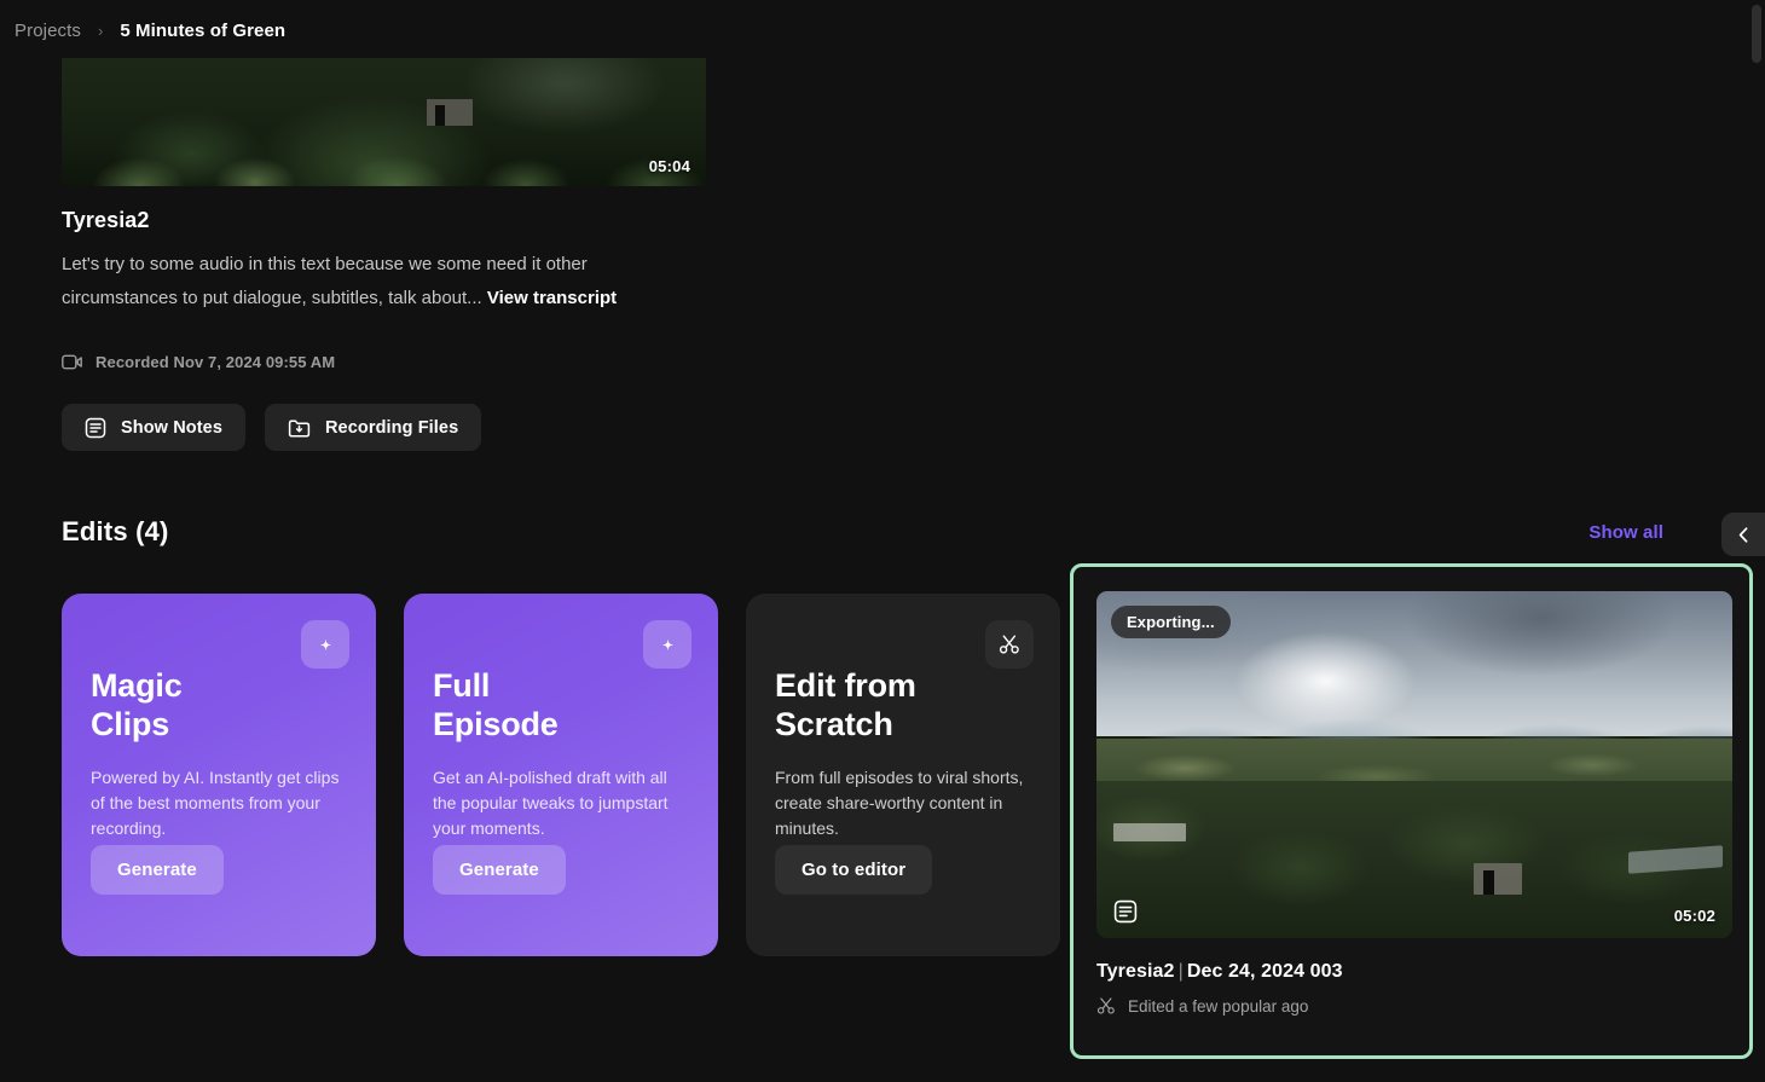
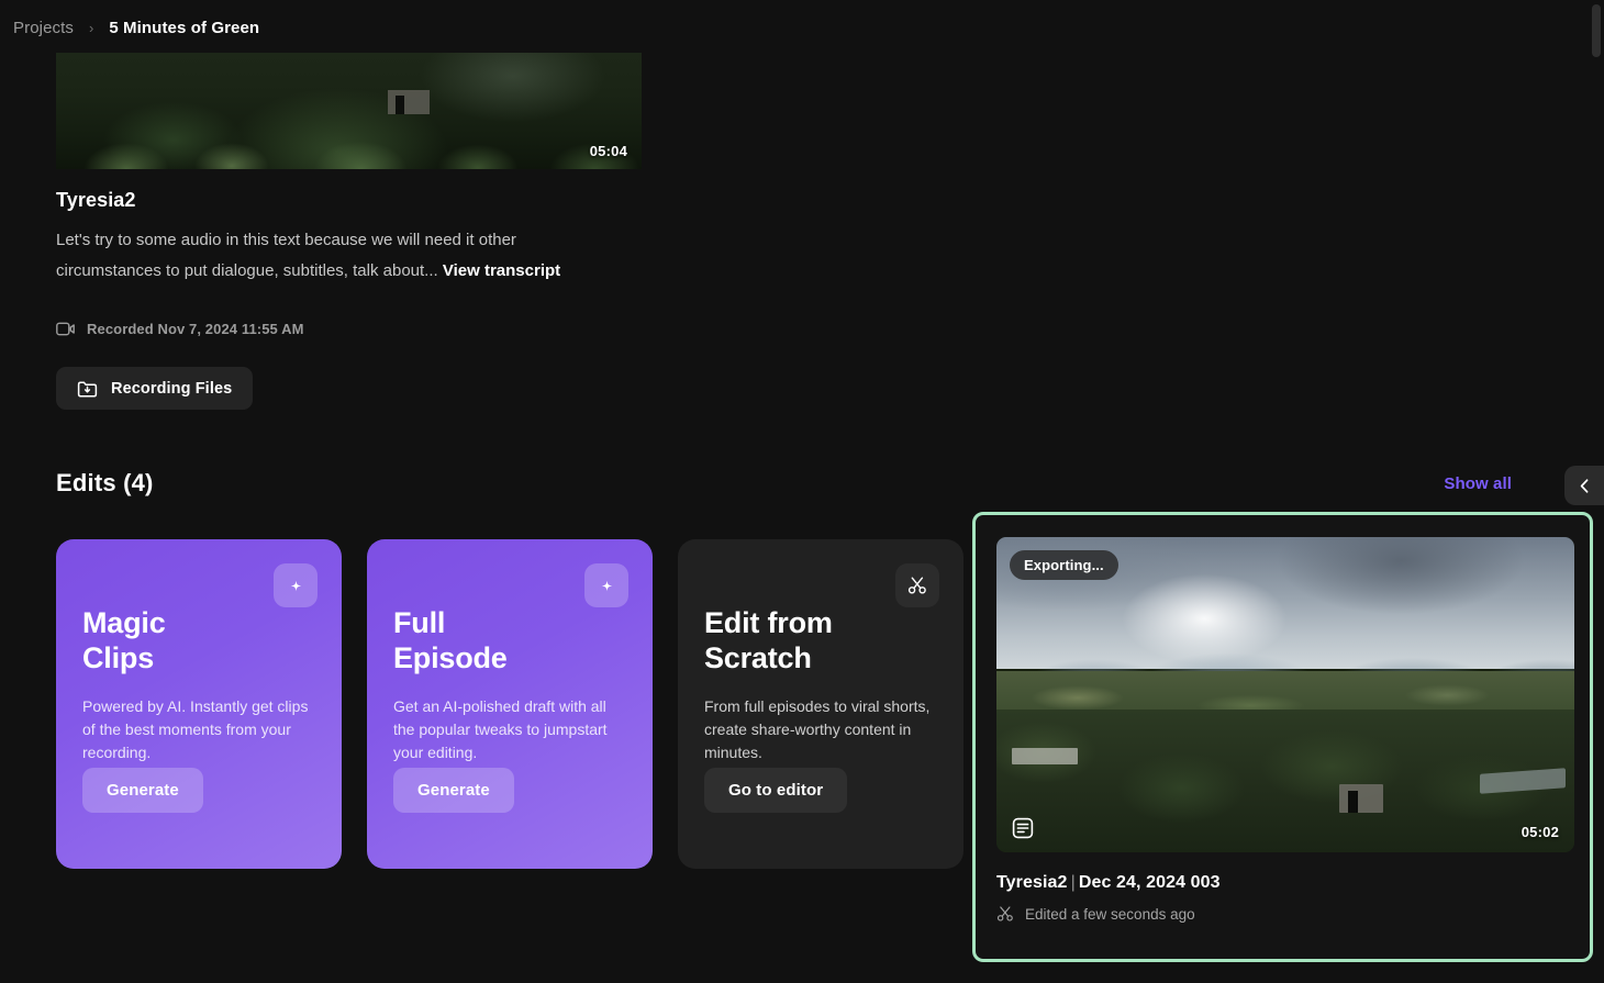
  Projects
  ›
  5 Minutes of Green
  05:04
  Tyresia2
- Let's try to some audio in this text because we some need it other circumstances to put dialogue, subtitles, talk about... View transcript
+ Let's try to some audio in this text because we will need it other circumstances to put dialogue, subtitles, talk about... View transcript
- Recorded Nov 7, 2024 09:55 AM
+ Recorded Nov 7, 2024 11:55 AM
- Show Notes
  Recording Files
  Edits (4)
  Show all
  Magic
  Clips
  Powered by AI. Instantly get clips of the best moments from your recording.
  Generate
  Full
  Episode
- Get an AI-polished draft with all the popular tweaks to jumpstart your moments.
+ Get an AI-polished draft with all the popular tweaks to jumpstart your editing.
  Generate
  Edit from
  Scratch
  From full episodes to viral shorts, create share-worthy content in minutes.
  Go to editor
  Exporting...
  05:02
  Tyresia2 | Dec 24, 2024 003
- Edited a few popular ago
+ Edited a few seconds ago
